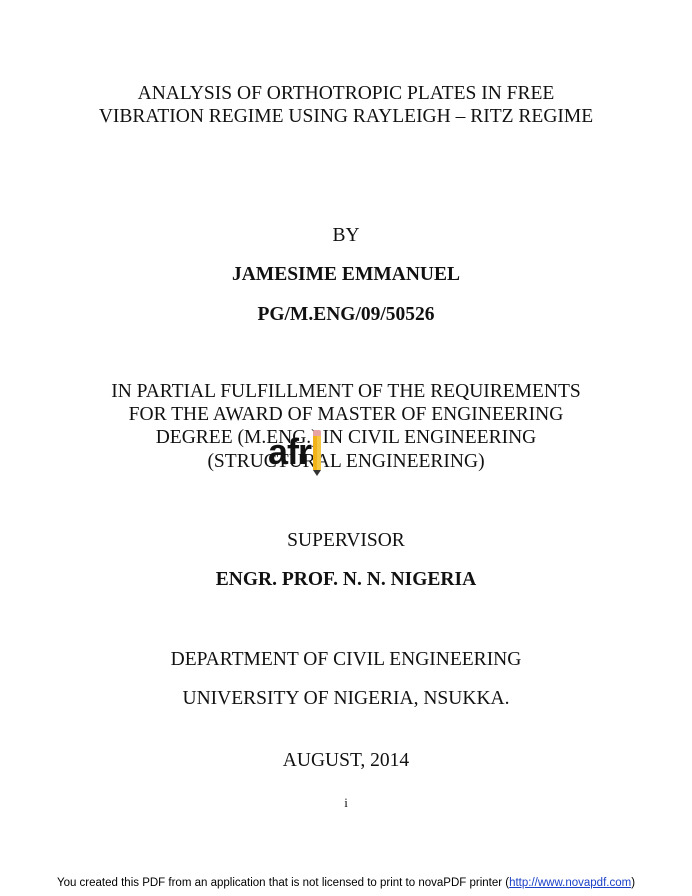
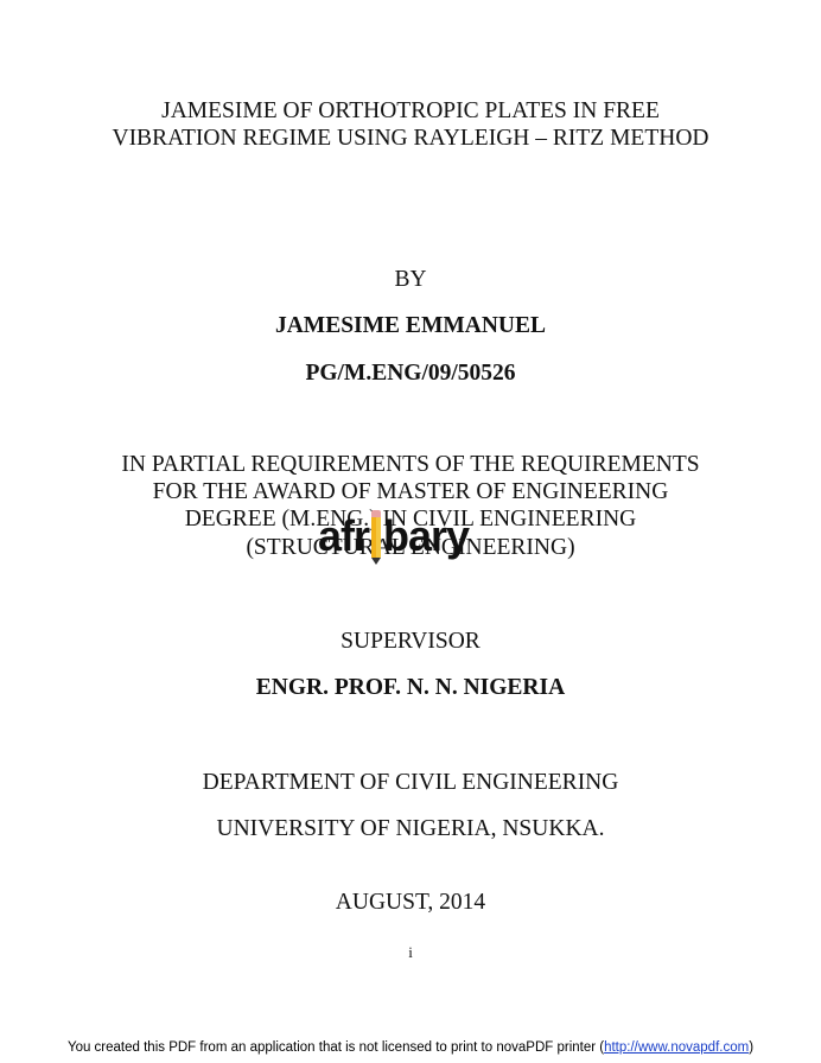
- ANALYSIS OF ORTHOTROPIC PLATES IN FREE
+ JAMESIME OF ORTHOTROPIC PLATES IN FREE
- VIBRATION REGIME USING RAYLEIGH – RITZ REGIME
+ VIBRATION REGIME USING RAYLEIGH – RITZ METHOD
  BY
  JAMESIME EMMANUEL
  PG/M.ENG/09/50526
- IN PARTIAL FULFILLMENT OF THE REQUIREMENTS
+ IN PARTIAL REQUIREMENTS OF THE REQUIREMENTS
  FOR THE AWARD OF MASTER OF ENGINEERING
  DEGREE (M.ENG. IN CIVIL ENGINEERING
  (STRUCTURAL ENGINEERING)
  afr
+ bary
  SUPERVISOR
  ENGR. PROF. N. N. NIGERIA
  DEPARTMENT OF CIVIL ENGINEERING
  UNIVERSITY OF NIGERIA, NSUKKA.
  AUGUST, 2014
  i
  You created this PDF from an application that is not licensed to print to novaPDF printer (http://www.novapdf.com)
